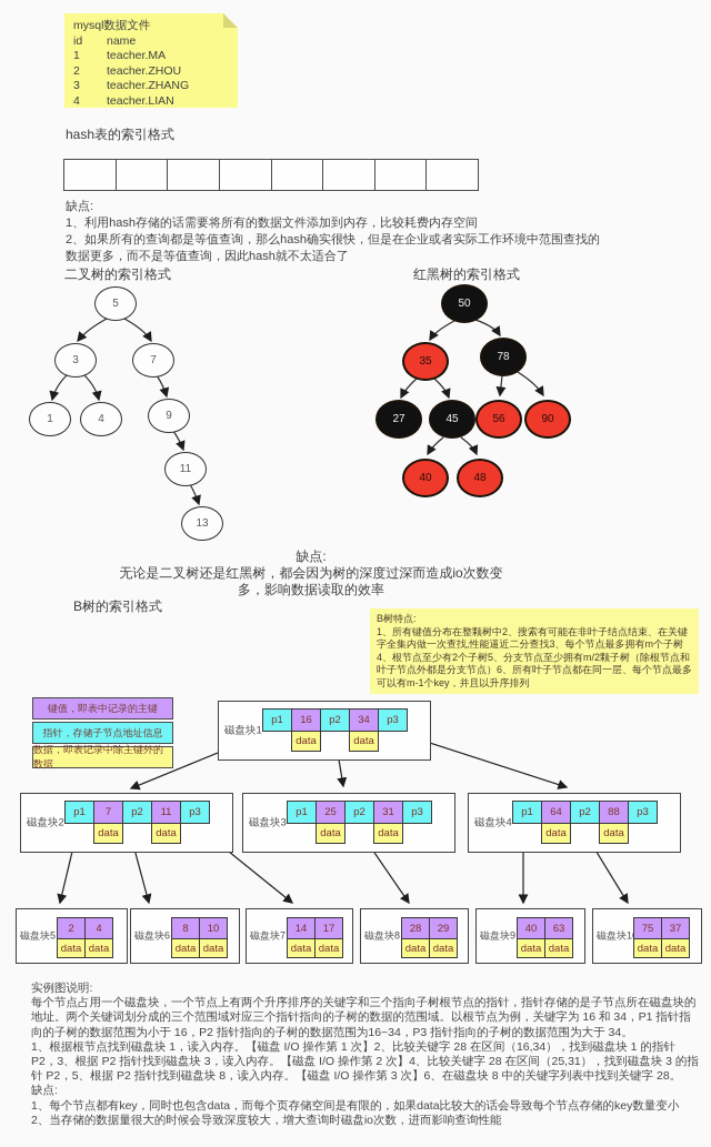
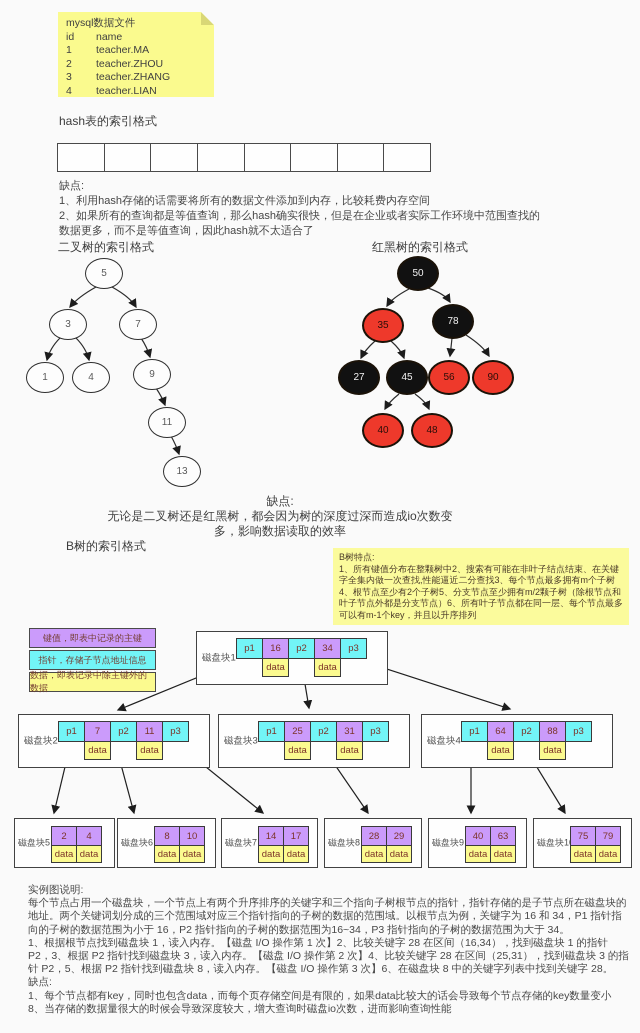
  mysql数据文件
  id name
  1 teacher.MA
  2 teacher.ZHOU
  3 teacher.ZHANG
  4 teacher.LIAN
  hash表的索引格式
  缺点:
  1、利用hash存储的话需要将所有的数据文件添加到内存，比较耗费内存空间
  2、如果所有的查询都是等值查询，那么hash确实很快，但是在企业或者实际工作环境中范围查找的
  数据更多，而不是等值查询，因此hash就不太适合了
  二叉树的索引格式
  5
  3
  7
  1
  4
  9
  11
  13
  红黑树的索引格式
  50
  35
  78
  27
  45
  56
  90
  40
  48
  缺点:
  无论是二叉树还是红黑树，都会因为树的深度过深而造成io次数变
  多，影响数据读取的效率
  B树的索引格式
  B树特点:
  1、所有键值分布在整颗树中2、搜索有可能在非叶子结点结束、在关键字全集内做一次查找,性能逼近二分查找3、每个节点最多拥有m个子树4、根节点至少有2个子树5、分支节点至少拥有m/2颗子树（除根节点和叶子节点外都是分支节点）6、所有叶子节点都在同一层、每个节点最多可以有m-1个key，并且以升序排列
  键值，即表中记录的主键
  指针，存储子节点地址信息
  数据，即表记录中除主键外的数据
  磁盘块1
  p1
  16
  p2
  34
  p3
  data
  data
  磁盘块2
  p1
  7
  p2
  11
  p3
  data
  data
  磁盘块3
  p1
  25
  p2
  31
  p3
  data
  data
  磁盘块4
  p1
  64
  p2
  88
  p3
  data
  data
  磁盘块5
  2
  4
  data
  data
  磁盘块6
  8
  10
  data
  data
  磁盘块7
  14
  17
  data
  data
  磁盘块8
  28
  29
  data
  data
  磁盘块9
  40
  63
  data
  data
  磁盘块1
  75
- 37
+ 79
  data
  data
  实例图说明:
  每个节点占用一个磁盘块，一个节点上有两个升序排序的关键字和三个指向子树根节点的指针，指针存储的是子节点所在磁盘块的地址。两个关键词划分成的三个范围域对应三个指针指向的子树的数据的范围域。以根节点为例，关键字为 16 和 34，P1 指针指向的子树的数据范围为小于 16，P2 指针指向的子树的数据范围为16~34，P3 指针指向的子树的数据范围为大于 34。
  1、根据根节点找到磁盘块 1，读入内存。【磁盘 I/O 操作第 1 次】2、比较关键字 28 在区间（16,34），找到磁盘块 1 的指针 P2，3、根据 P2 指针找到磁盘块 3，读入内存。【磁盘 I/O 操作第 2 次】4、比较关键字 28 在区间（25,31），找到磁盘块 3 的指针 P2，5、根据 P2 指针找到磁盘块 8，读入内存。【磁盘 I/O 操作第 3 次】6、在磁盘块 8 中的关键字列表中找到关键字 28。
  缺点:
  1、每个节点都有key，同时也包含data，而每个页存储空间是有限的，如果data比较大的话会导致每个节点存储的key数量变小
- 2、当存储的数据量很大的时候会导致深度较大，增大查询时磁盘io次数，进而影响查询性能
+ 8、当存储的数据量很大的时候会导致深度较大，增大查询时磁盘io次数，进而影响查询性能
